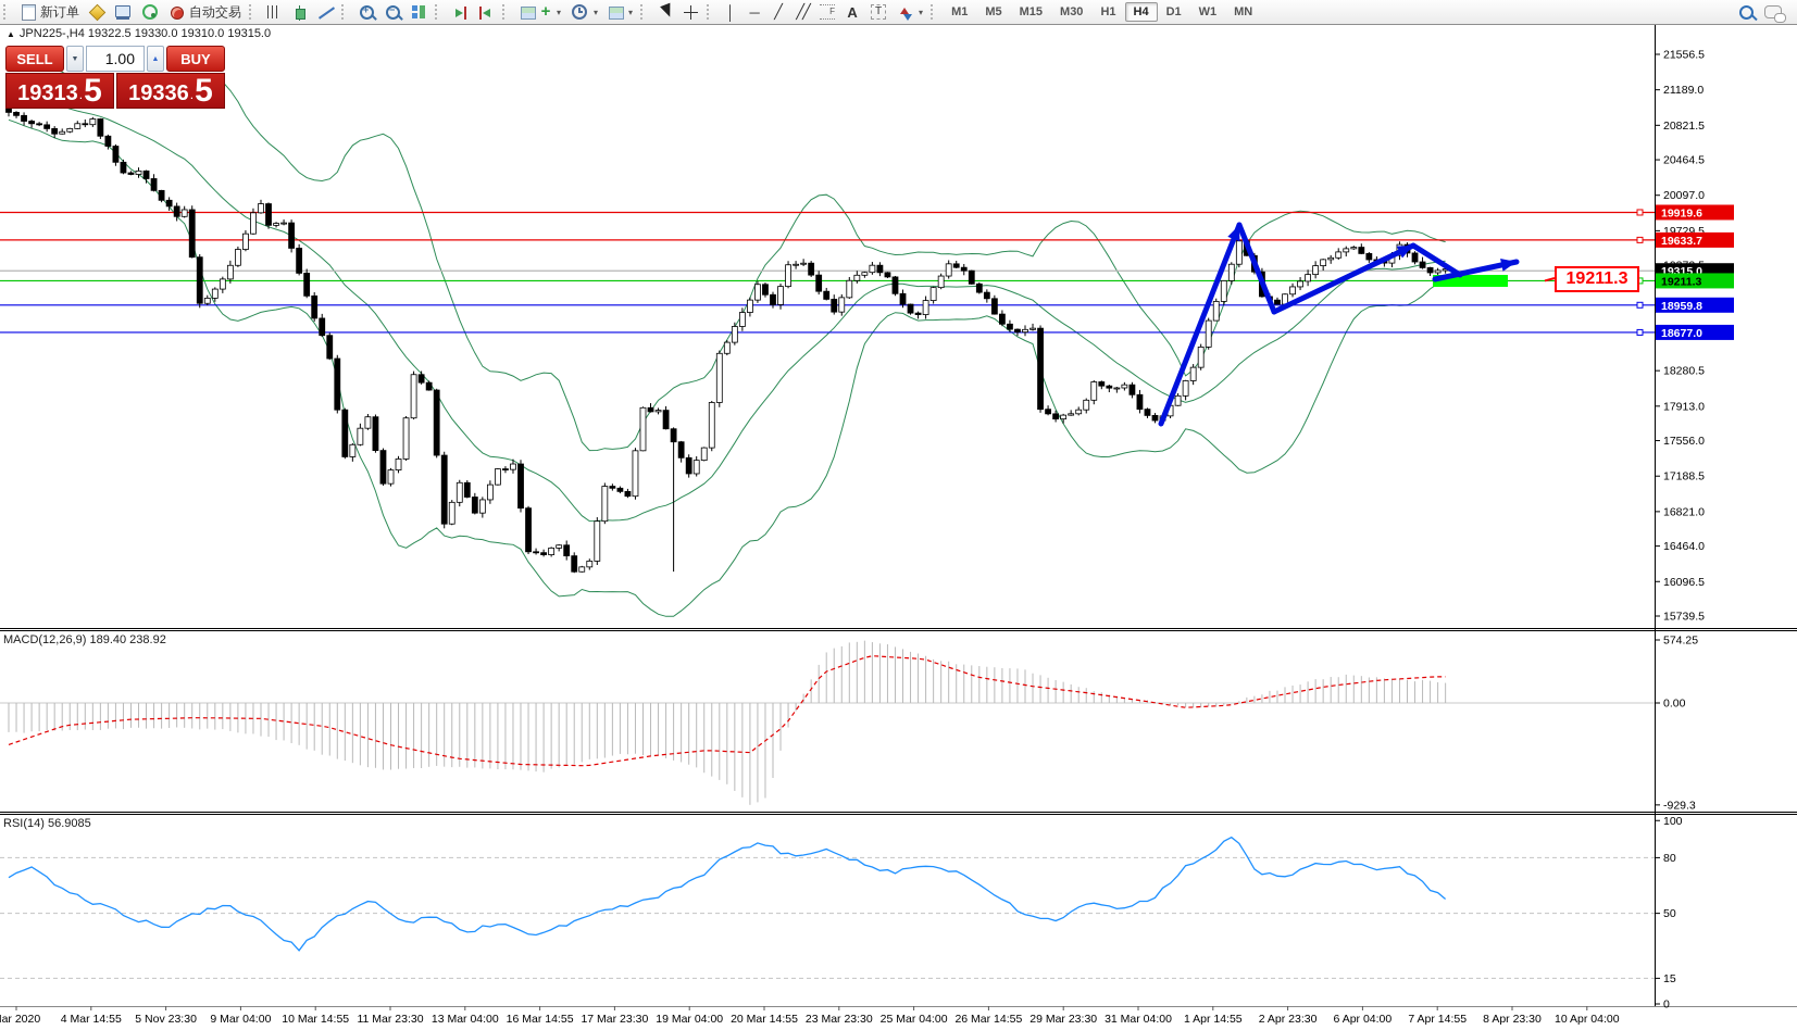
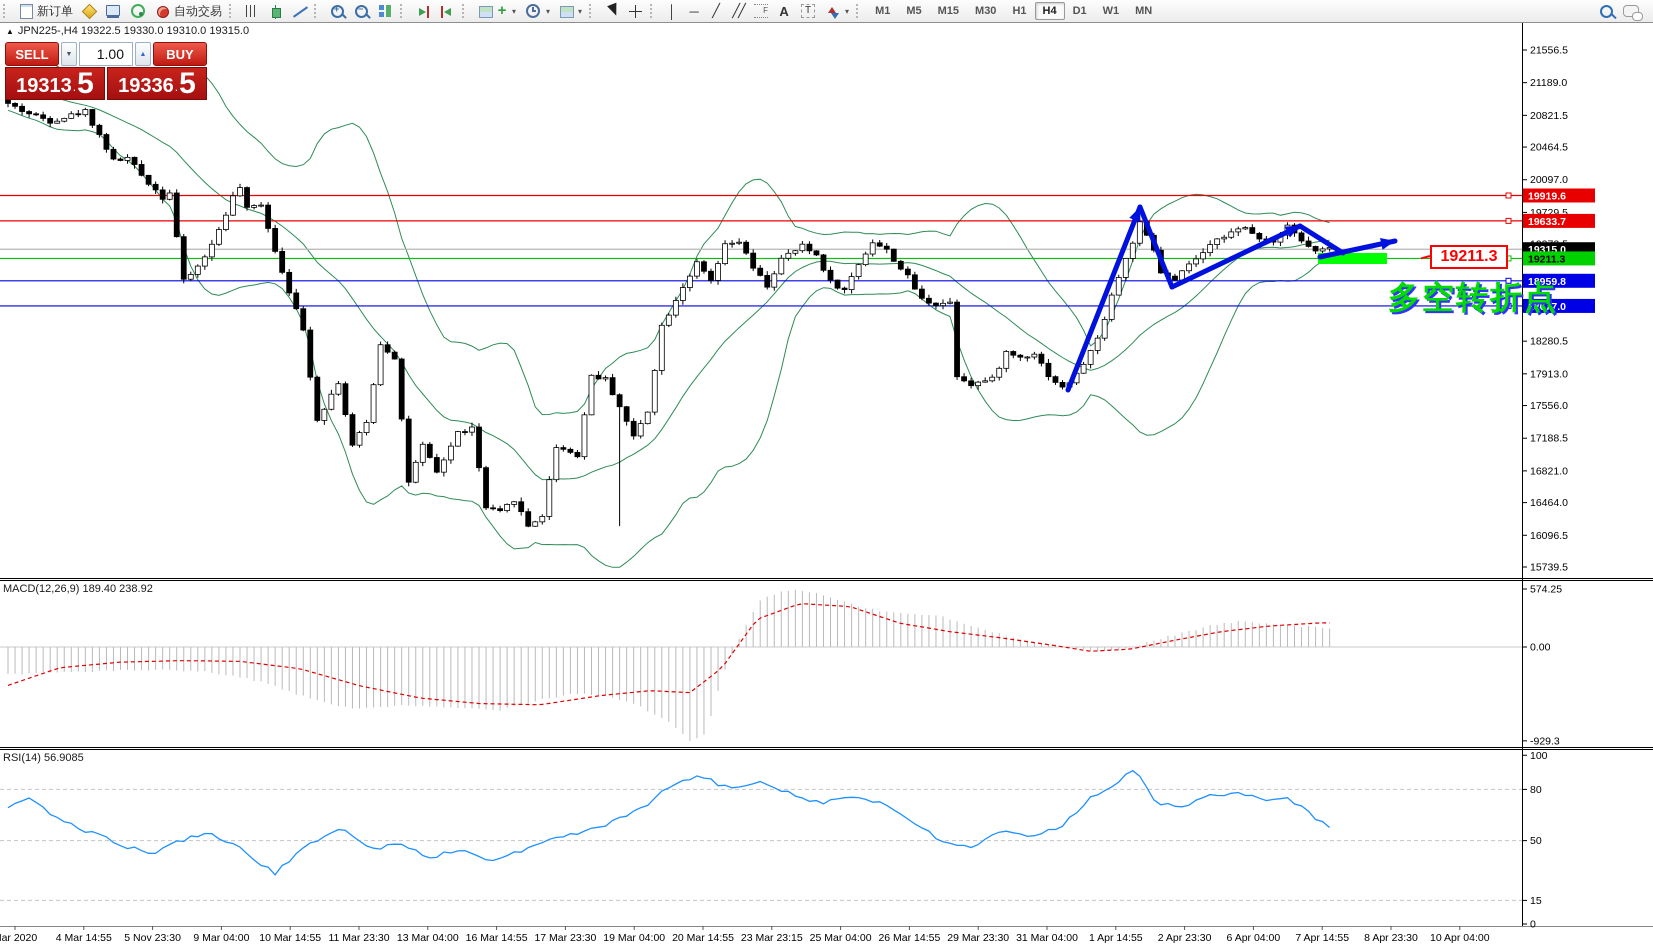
  新订单
  自动交易
  +
  −
  +
  ▾
  ▾
  ▾
  │
  ─
  ╱
  ╱╱
  F
  A
  T
  ▾
  M1
  M5
  M15
  M30
  H1
  H4
  D1
  W1
  MN
  21556.5
  21189.0
  20821.5
  20464.5
  20097.0
  19729.5
  18280.5
  17913.0
  17556.0
  17188.5
  16821.0
  16464.0
  16096.5
  15739.5
  574.25
  0.00
  -929.3
  100
  80
  50
  15
  0
  19919.6
  19633.7
  19315.0
  19211.3
  18959.8
  18677.0
  ar 2020
  4 Mar 14:55
  5 Nov 23:30
  9 Mar 04:00
  10 Mar 14:55
  11 Mar 23:30
  13 Mar 04:00
  16 Mar 14:55
  17 Mar 23:30
  19 Mar 04:00
  20 Mar 14:55
- 23 Mar 23:30
+ 23 Mar 23:15
  25 Mar 04:00
  26 Mar 14:55
  29 Mar 23:30
  31 Mar 04:00
  1 Apr 14:55
  2 Apr 23:30
  6 Apr 04:00
  7 Apr 14:55
  8 Apr 23:30
  10 Apr 04:00
  ▲
  JPN225-,H4 19322.5 19330.0 19310.0 19315.0
  SELL
  1.00
  BUY
  19313
  .
  5
  19336
  .
  5
  MACD(12,26,9) 189.40 238.92
  RSI(14) 56.9085
  19211.3
+ 多空转折点
